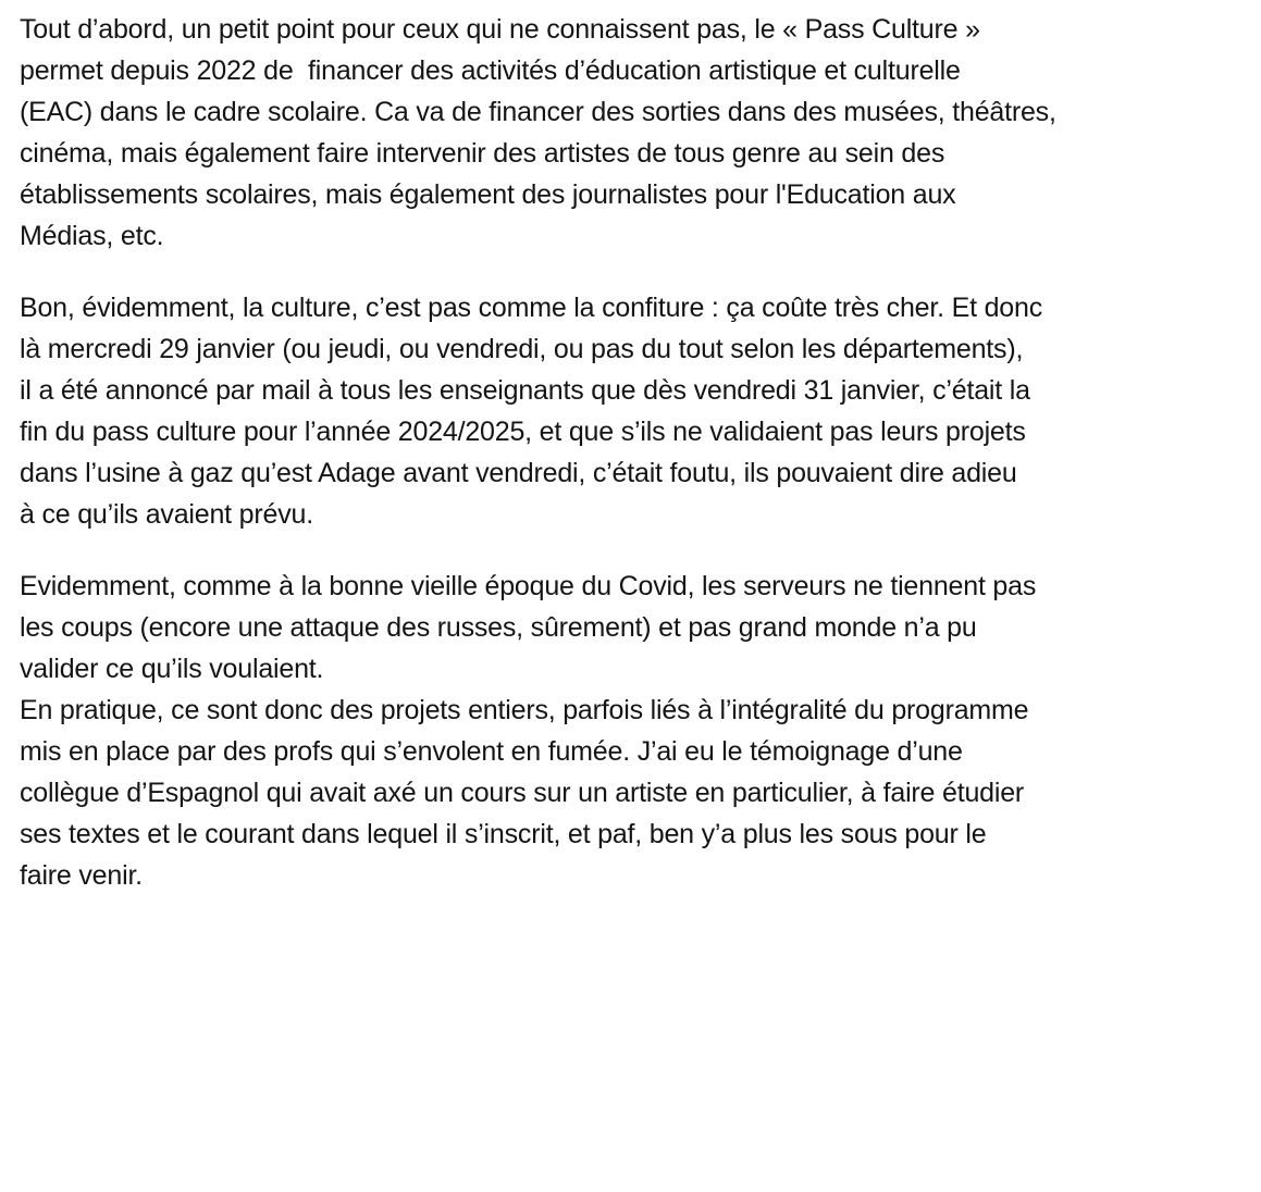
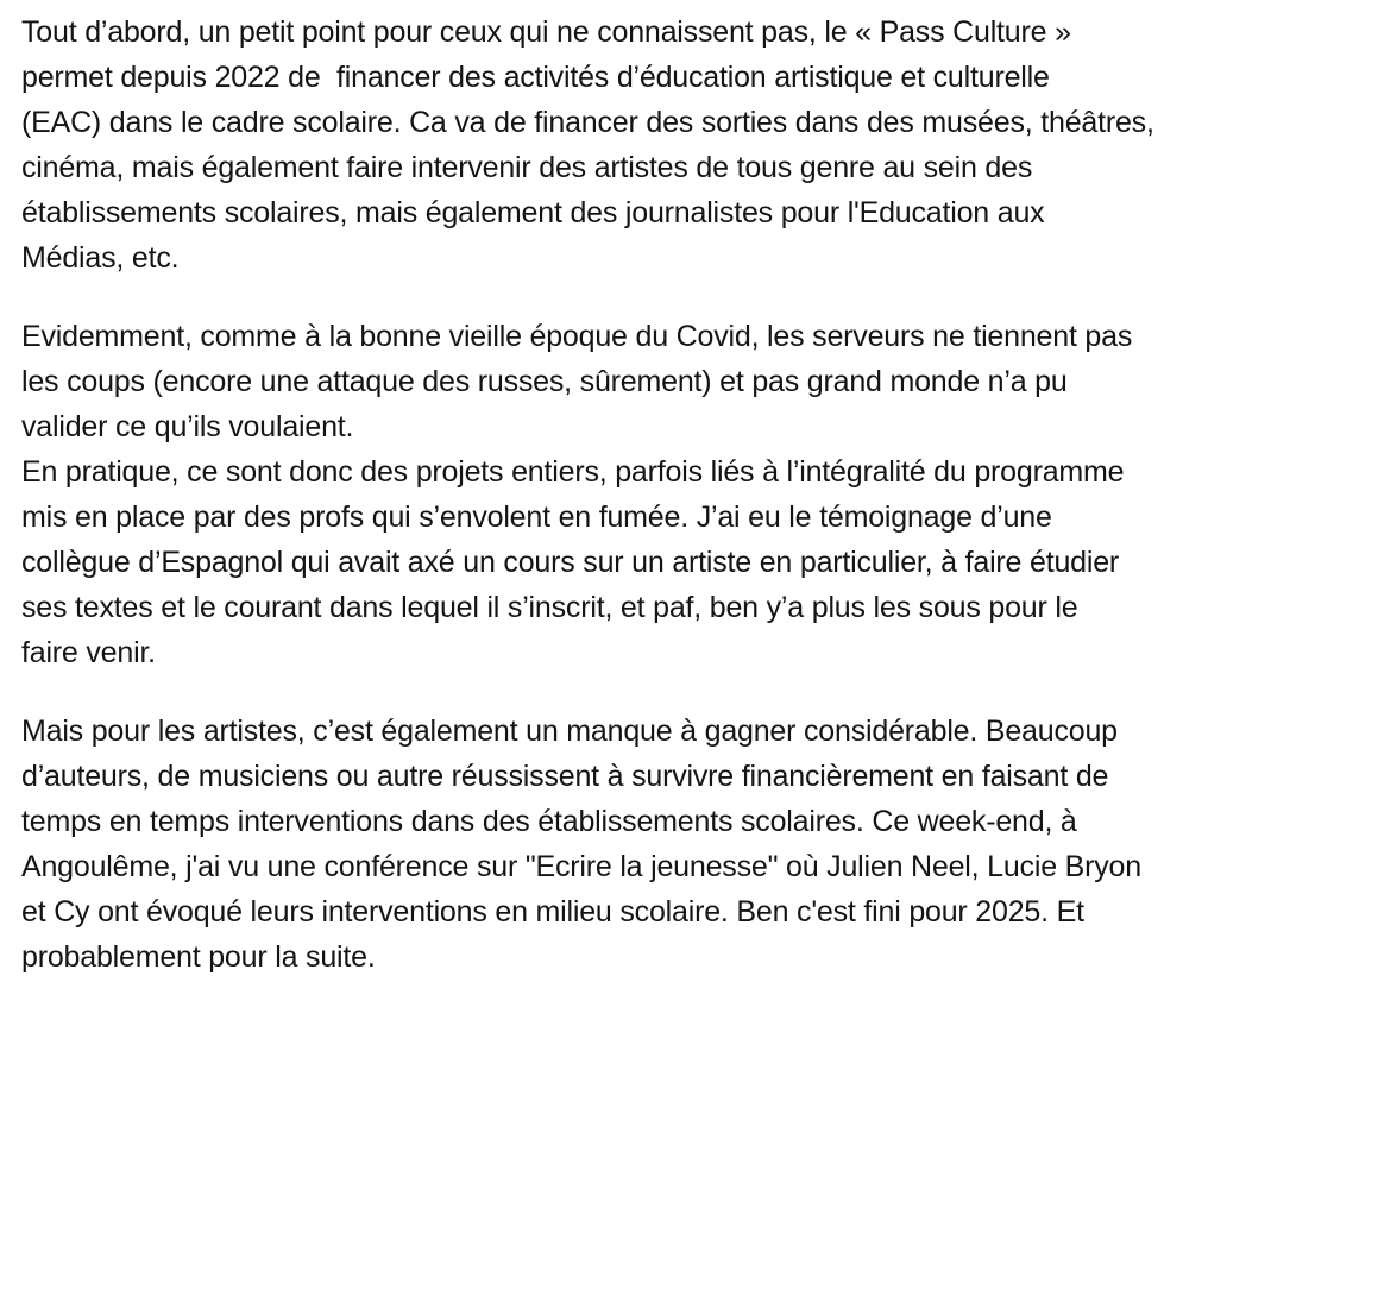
  Tout d’abord, un petit point pour ceux qui ne connaissent pas, le « Pass Culture »
  permet depuis 2022 de financer des activités d’éducation artistique et culturelle
  (EAC) dans le cadre scolaire. Ca va de financer des sorties dans des musées, théâtres,
  cinéma, mais également faire intervenir des artistes de tous genre au sein des
  établissements scolaires, mais également des journalistes pour l'Education aux
  Médias, etc.
- Bon, évidemment, la culture, c’est pas comme la confiture : ça coûte très cher. Et donc
- là mercredi 29 janvier (ou jeudi, ou vendredi, ou pas du tout selon les départements),
- il a été annoncé par mail à tous les enseignants que dès vendredi 31 janvier, c’était la
- fin du pass culture pour l’année 2024/2025, et que s’ils ne validaient pas leurs projets
- dans l’usine à gaz qu’est Adage avant vendredi, c’était foutu, ils pouvaient dire adieu
- à ce qu’ils avaient prévu.
  Evidemment, comme à la bonne vieille époque du Covid, les serveurs ne tiennent pas
  les coups (encore une attaque des russes, sûrement) et pas grand monde n’a pu
  valider ce qu’ils voulaient.
  En pratique, ce sont donc des projets entiers, parfois liés à l’intégralité du programme
  mis en place par des profs qui s’envolent en fumée. J’ai eu le témoignage d’une
  collègue d’Espagnol qui avait axé un cours sur un artiste en particulier, à faire étudier
  ses textes et le courant dans lequel il s’inscrit, et paf, ben y’a plus les sous pour le
  faire venir.
+ Mais pour les artistes, c’est également un manque à gagner considérable. Beaucoup
+ d’auteurs, de musiciens ou autre réussissent à survivre financièrement en faisant de
+ temps en temps interventions dans des établissements scolaires. Ce week-end, à
+ Angoulême, j'ai vu une conférence sur "Ecrire la jeunesse" où Julien Neel, Lucie Bryon
+ et Cy ont évoqué leurs interventions en milieu scolaire. Ben c'est fini pour 2025. Et
+ probablement pour la suite.
